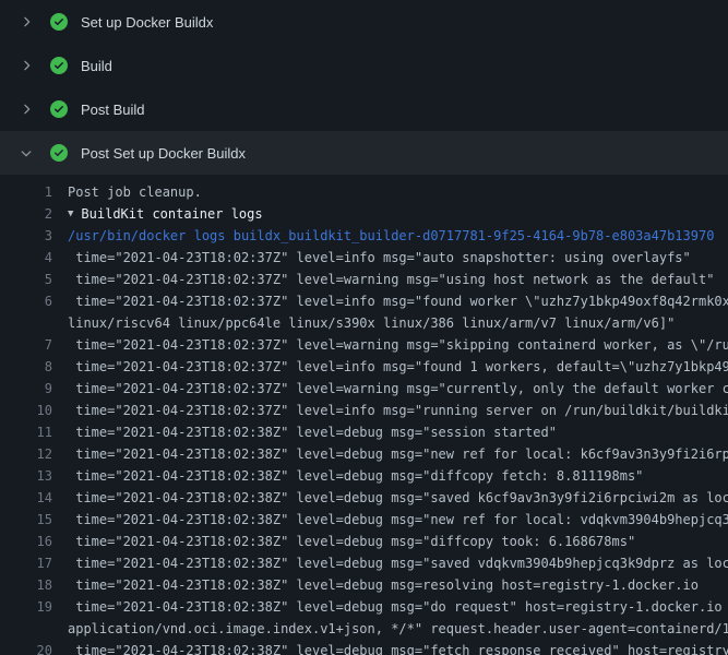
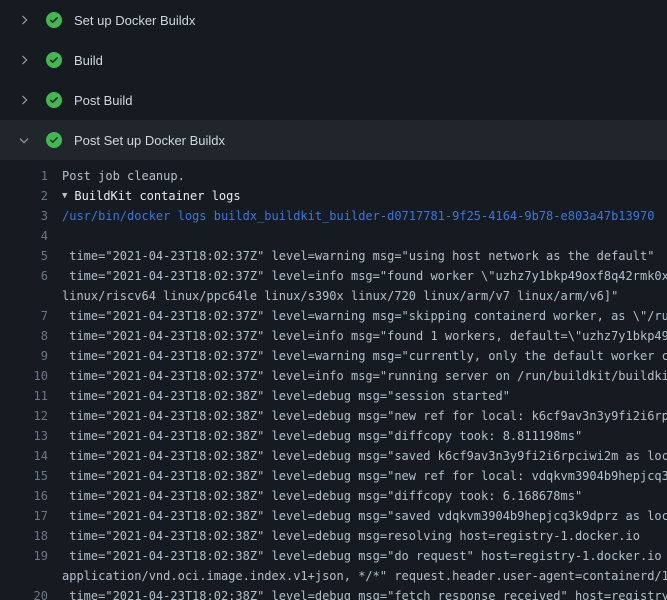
  Set up Docker Buildx
  Build
  Post Build
  Post Set up Docker Buildx
  1
  Post job cleanup.
  2
  ▼
  BuildKit container logs
  3
  /usr/bin/docker logs buildx_buildkit_builder-d0717781-9f25-4164-9b78-e803a47b13970
  4
- time="2021-04-23T18:02:37Z" level=info msg="auto snapshotter: using overlayfs"
  5
  time="2021-04-23T18:02:37Z" level=warning msg="using host network as the default"
  6
  time="2021-04-23T18:02:37Z" level=info msg="found worker \"uzhz7y1bkp49oxf8q42rmk0x
- linux/riscv64 linux/ppc64le linux/s390x linux/386 linux/arm/v7 linux/arm/v6]"
+ linux/riscv64 linux/ppc64le linux/s390x linux/720 linux/arm/v7 linux/arm/v6]"
  7
  time="2021-04-23T18:02:37Z" level=warning msg="skipping containerd worker, as \"/ru
  8
  time="2021-04-23T18:02:37Z" level=info msg="found 1 workers, default=\"uzhz7y1bkp49
  9
  time="2021-04-23T18:02:37Z" level=warning msg="currently, only the default worker c
  10
  time="2021-04-23T18:02:37Z" level=info msg="running server on /run/buildkit/buildki
  11
  time="2021-04-23T18:02:38Z" level=debug msg="session started"
  12
  time="2021-04-23T18:02:38Z" level=debug msg="new ref for local: k6cf9av3n3y9fi2i6rp
  13
- time="2021-04-23T18:02:38Z" level=debug msg="diffcopy fetch: 8.811198ms"
+ time="2021-04-23T18:02:38Z" level=debug msg="diffcopy took: 8.811198ms"
  14
  time="2021-04-23T18:02:38Z" level=debug msg="saved k6cf9av3n3y9fi2i6rpciwi2m as loc
  15
  time="2021-04-23T18:02:38Z" level=debug msg="new ref for local: vdqkvm3904b9hepjcq3
  16
  time="2021-04-23T18:02:38Z" level=debug msg="diffcopy took: 6.168678ms"
  17
  time="2021-04-23T18:02:38Z" level=debug msg="saved vdqkvm3904b9hepjcq3k9dprz as loc
  18
  time="2021-04-23T18:02:38Z" level=debug msg=resolving host=registry-1.docker.io
  19
  time="2021-04-23T18:02:38Z" level=debug msg="do request" host=registry-1.docker.io
  application/vnd.oci.image.index.v1+json, */*" request.header.user-agent=containerd/1
  20
  time="2021-04-23T18:02:38Z" level=debug msg="fetch response received" host=registry
